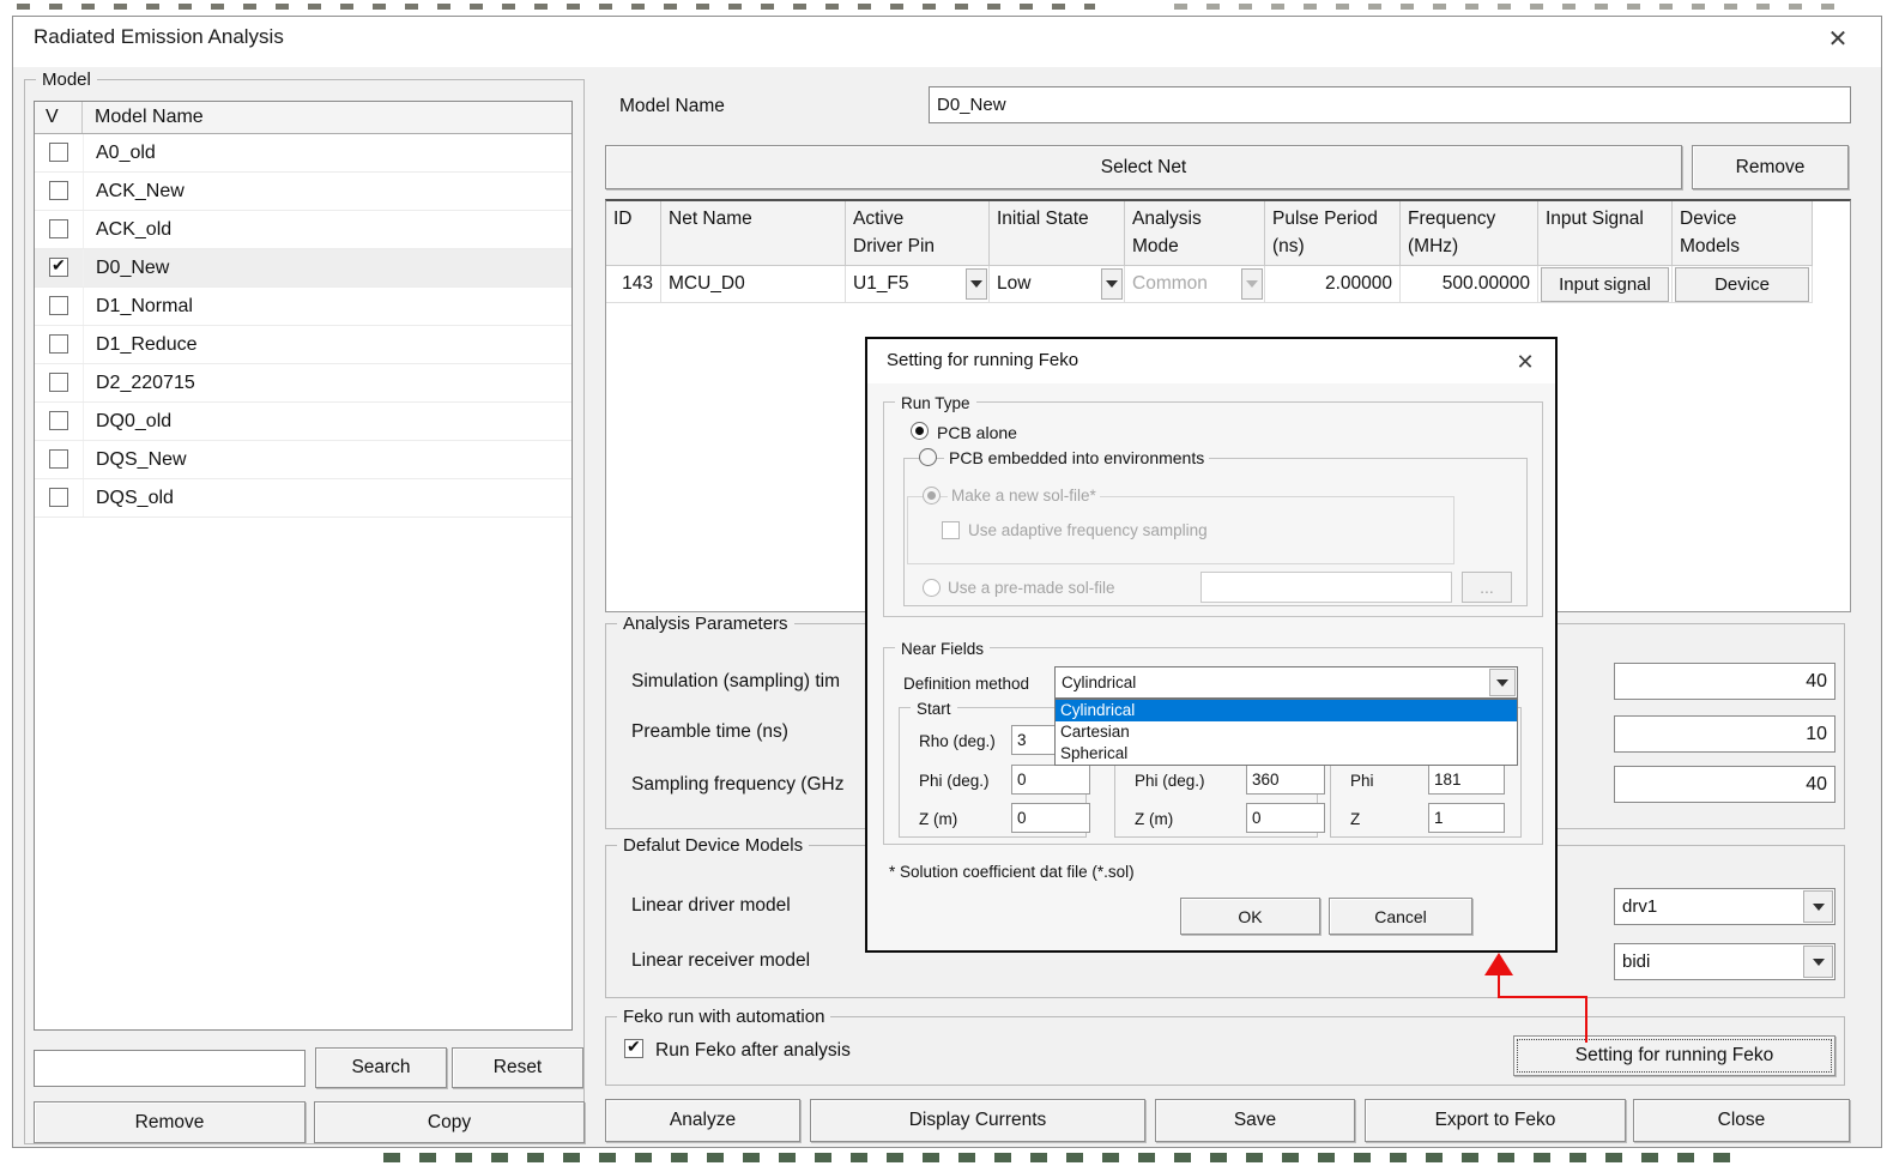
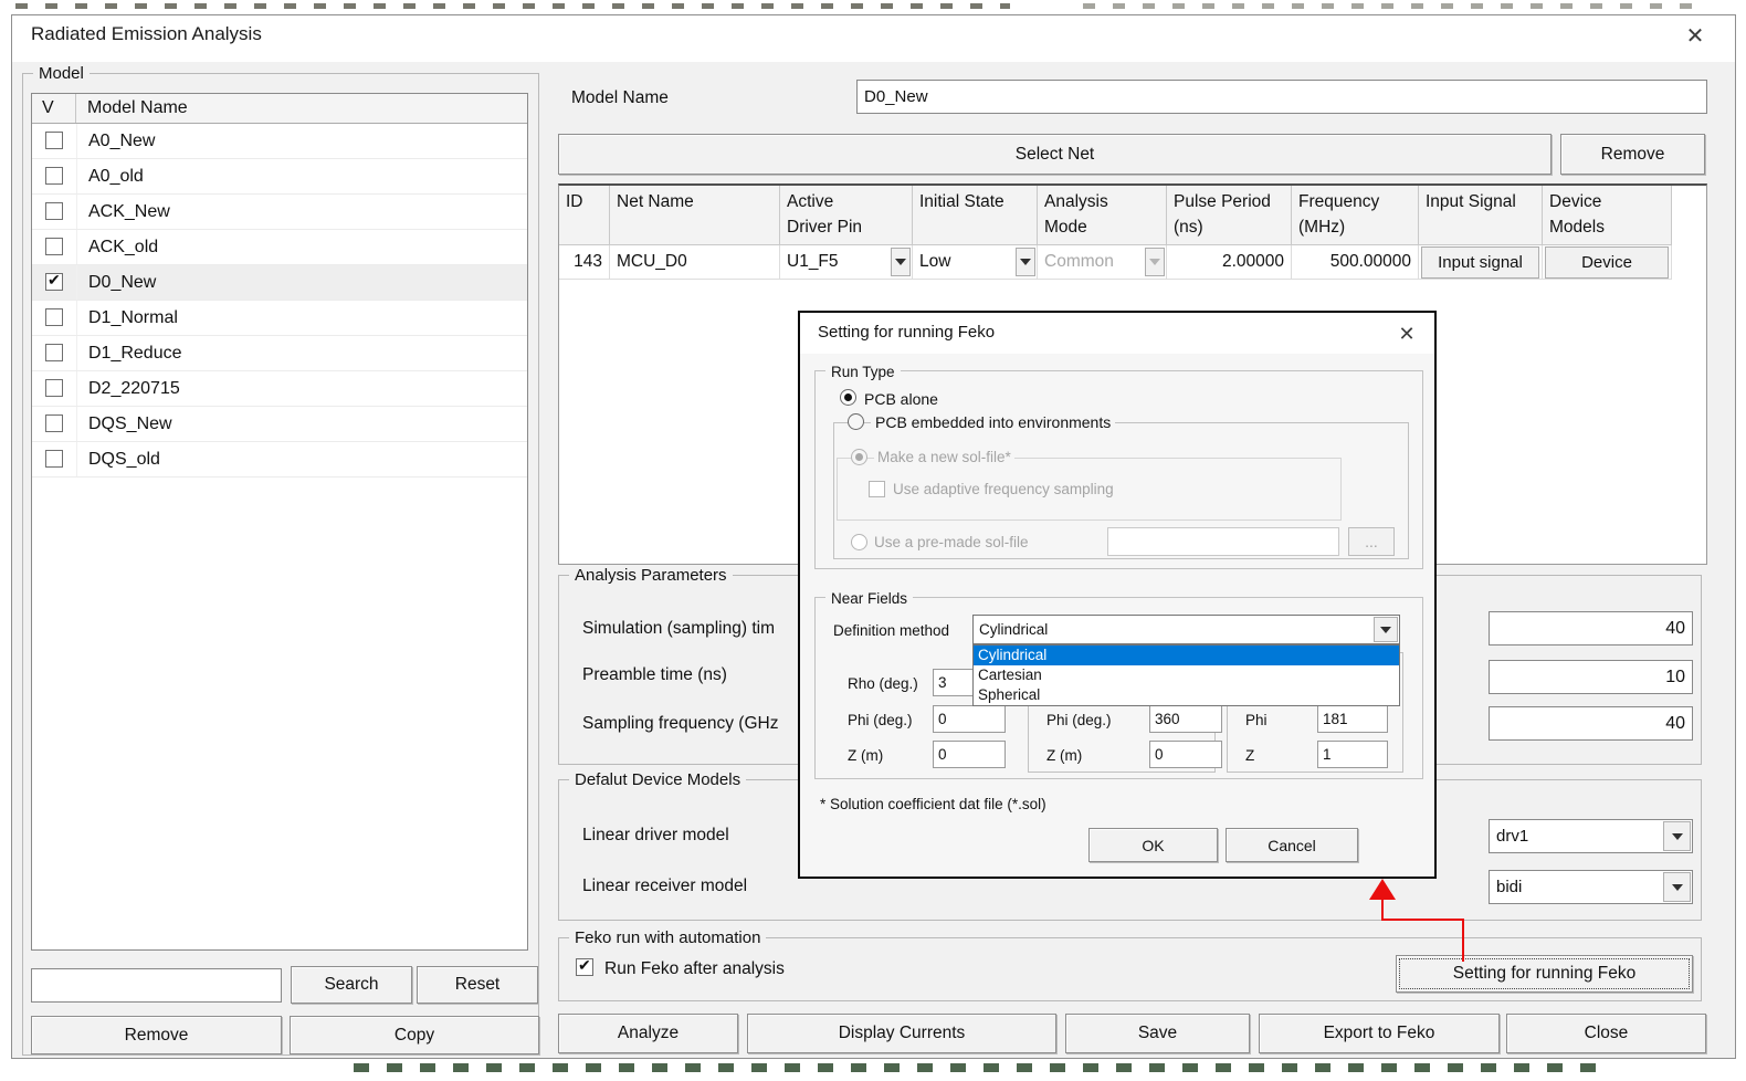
  Radiated Emission Analysis
  ✕
  Model
  V
  Model Name
+ A0_New
  A0_old
  ACK_New
  ACK_old
  D0_New
  D1_Normal
  D1_Reduce
  D2_220715
- DQ0_old
  DQS_New
  DQS_old
  Search
  Reset
  Remove
  Copy
  Model Name
  D0_New
  Select Net
  Remove
  ID
  Net Name
  Active
  Driver Pin
  Initial State
  Analysis
  Mode
  Pulse Period
  (ns)
  Frequency
  (MHz)
  Input Signal
  Device
  Models
  143
  MCU_D0
  U1_F5
  Low
  Common
  2.00000
  500.00000
  Input signal
  Device
  Analysis Parameters
  Simulation (sampling) tim
  40
  Preamble time (ns)
  10
  Sampling frequency (GHz
  40
  Defalut Device Models
  Linear driver model
  drv1
  Linear receiver model
  bidi
  Feko run with automation
  Run Feko after analysis
  Setting for running Feko
  Analyze
  Display Currents
  Save
  Export to Feko
  Close
  Setting for running Feko
  ✕
  Run Type
  PCB alone
  PCB embedded into environments
  Make a new sol-file*
  Use adaptive frequency sampling
  Use a pre-made sol-file
  ...
  Near Fields
  Definition method
  Cylindrical
- Start
  Rho (deg.)
  3
  Phi (deg.)
  0
  Z (m)
  0
  Phi (deg.)
  360
  Z (m)
  0
  Phi
  181
  Z
  1
  Cylindrical
  Cartesian
  Spherical
  * Solution coefficient dat file (*.sol)
  OK
  Cancel
